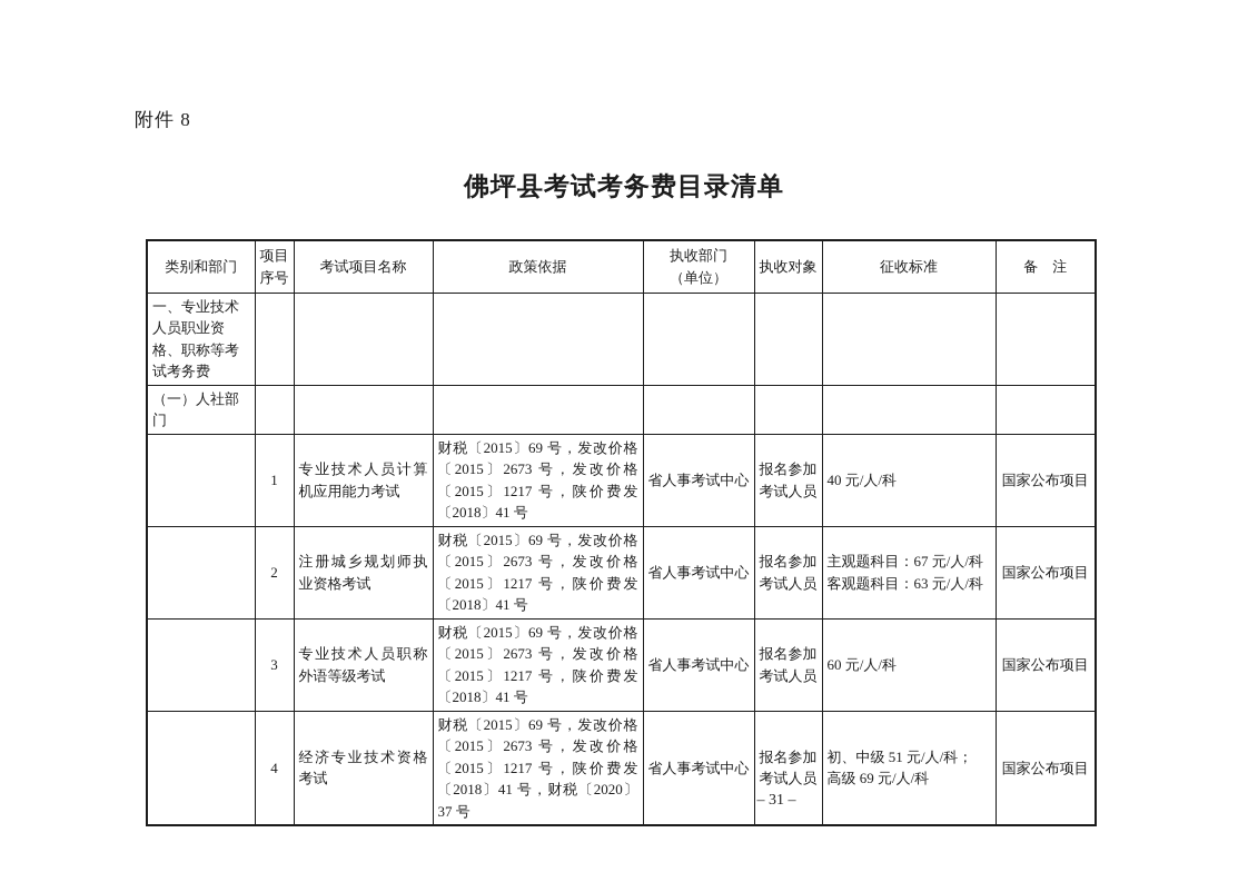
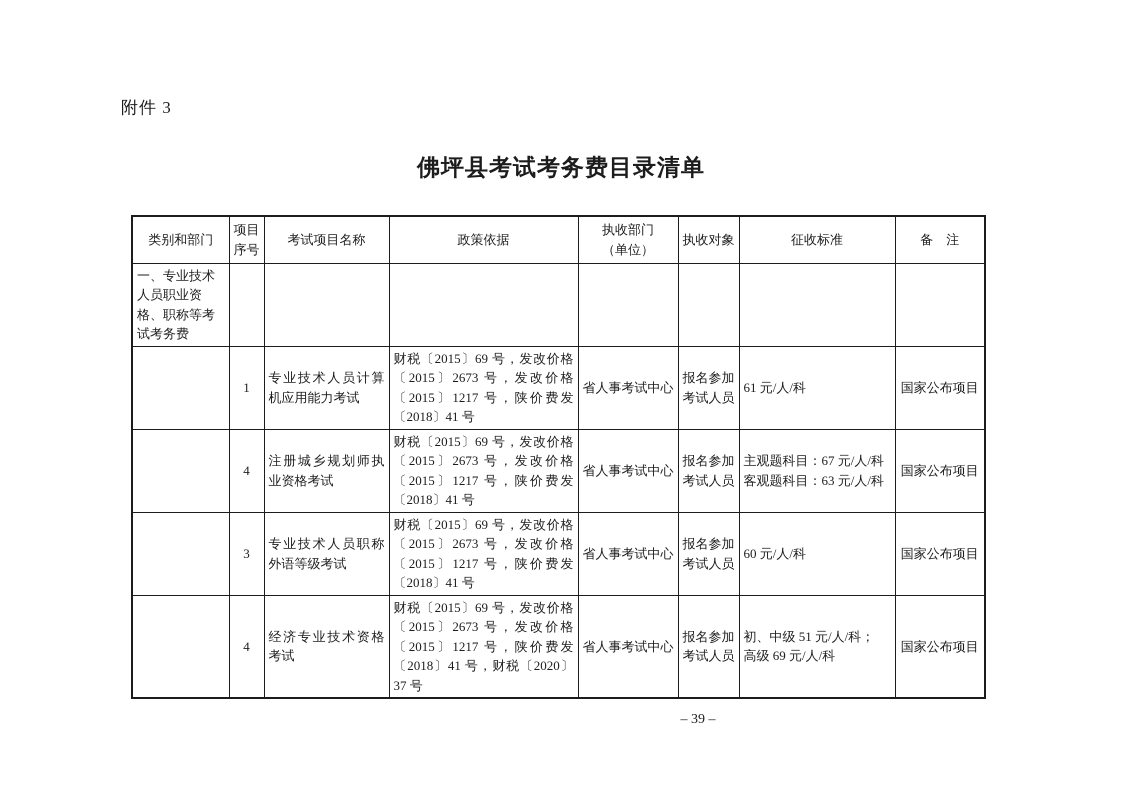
- 附件 8
+ 附件 3
  佛坪县考试考务费目录清单
  类别和部门	项目 序号	考试项目名称	政策依据	执收部门 （单位）	执收对象	征收标准	备 注
  一、专业技术人员职业资格、职称等考试考务费
- （一）人社部门
- 	1	专业技术人员计算机应用能力考试	财税〔2015〕69 号，发改价格〔2015〕2673 号，发改价格〔2015〕1217 号，陕价费发〔2018〕41 号	省人事考试中心	报名参加考试人员	40 元/人/科	国家公布项目
+ 	1	专业技术人员计算机应用能力考试	财税〔2015〕69 号，发改价格〔2015〕2673 号，发改价格〔2015〕1217 号，陕价费发〔2018〕41 号	省人事考试中心	报名参加考试人员	61 元/人/科	国家公布项目
- 	2	注册城乡规划师执业资格考试	财税〔2015〕69 号，发改价格〔2015〕2673 号，发改价格〔2015〕1217 号，陕价费发〔2018〕41 号	省人事考试中心	报名参加考试人员	主观题科目：67 元/人/科 客观题科目：63 元/人/科	国家公布项目
+ 	4	注册城乡规划师执业资格考试	财税〔2015〕69 号，发改价格〔2015〕2673 号，发改价格〔2015〕1217 号，陕价费发〔2018〕41 号	省人事考试中心	报名参加考试人员	主观题科目：67 元/人/科 客观题科目：63 元/人/科	国家公布项目
  	3	专业技术人员职称外语等级考试	财税〔2015〕69 号，发改价格〔2015〕2673 号，发改价格〔2015〕1217 号，陕价费发〔2018〕41 号	省人事考试中心	报名参加考试人员	60 元/人/科	国家公布项目
  	4	经济专业技术资格考试	财税〔2015〕69 号，发改价格〔2015〕2673 号，发改价格〔2015〕1217 号，陕价费发〔2018〕41 号，财税〔2020〕37 号	省人事考试中心	报名参加考试人员	初、中级 51 元/人/科； 高级 69 元/人/科	国家公布项目
- – 31 –
+ – 39 –
